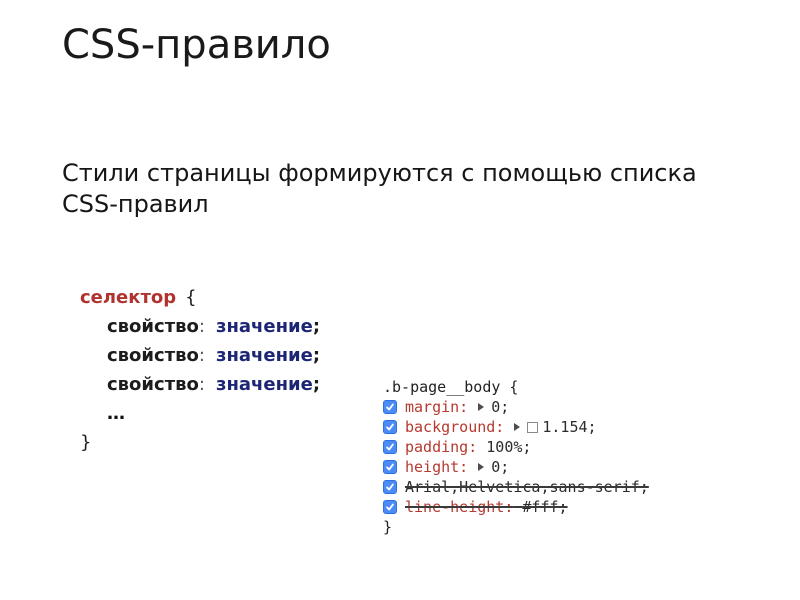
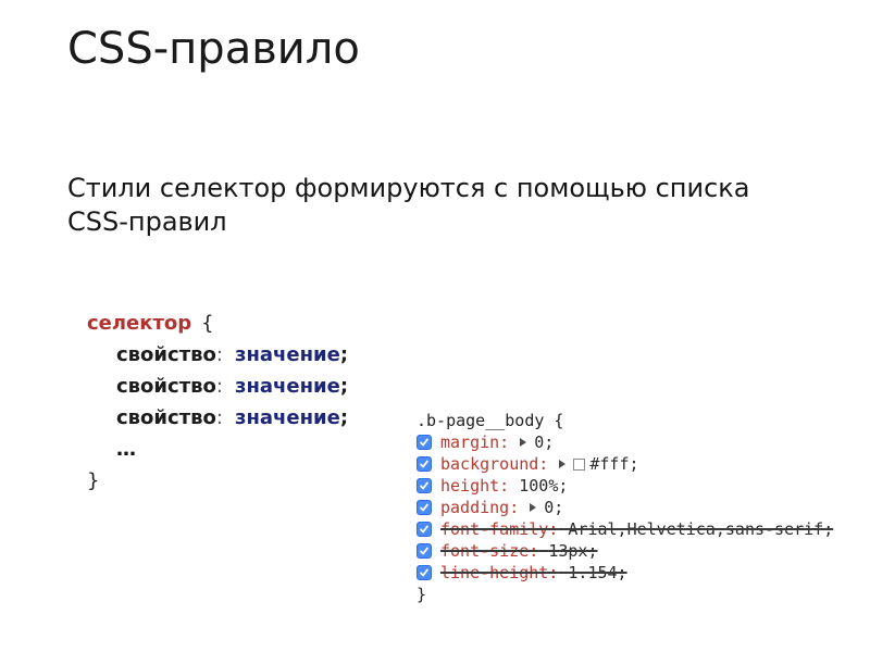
  CSS-правило
- Стили страницы формируются с помощью списка CSS-правил
+ Стили селектор формируются с помощью списка CSS-правил
  селектор {
  свойство: значение;
  свойство: значение;
  свойство: значение;
  …
  }
  .b-page__body {
  margin:
  0;
  background:
- 1.154;
+ #fff;
- padding:
+ height:
  100%;
- height:
+ padding:
  0;
+ font-family:
  Arial,Helvetica,sans-serif;
+ font-size:
+ 13px;
  line-height:
- #fff;
+ 1.154;
  }
